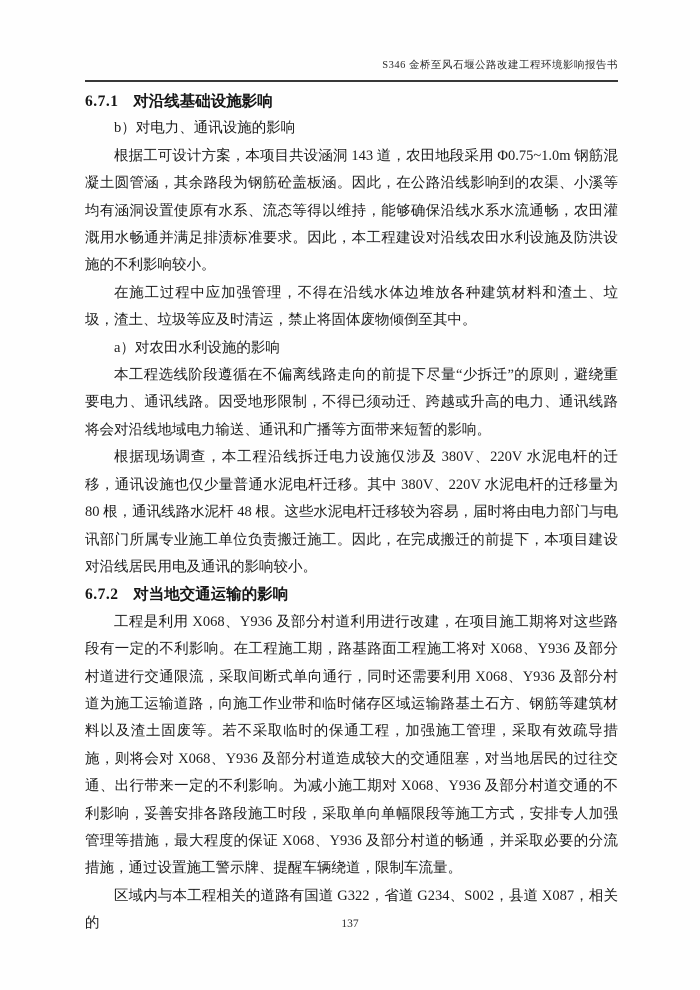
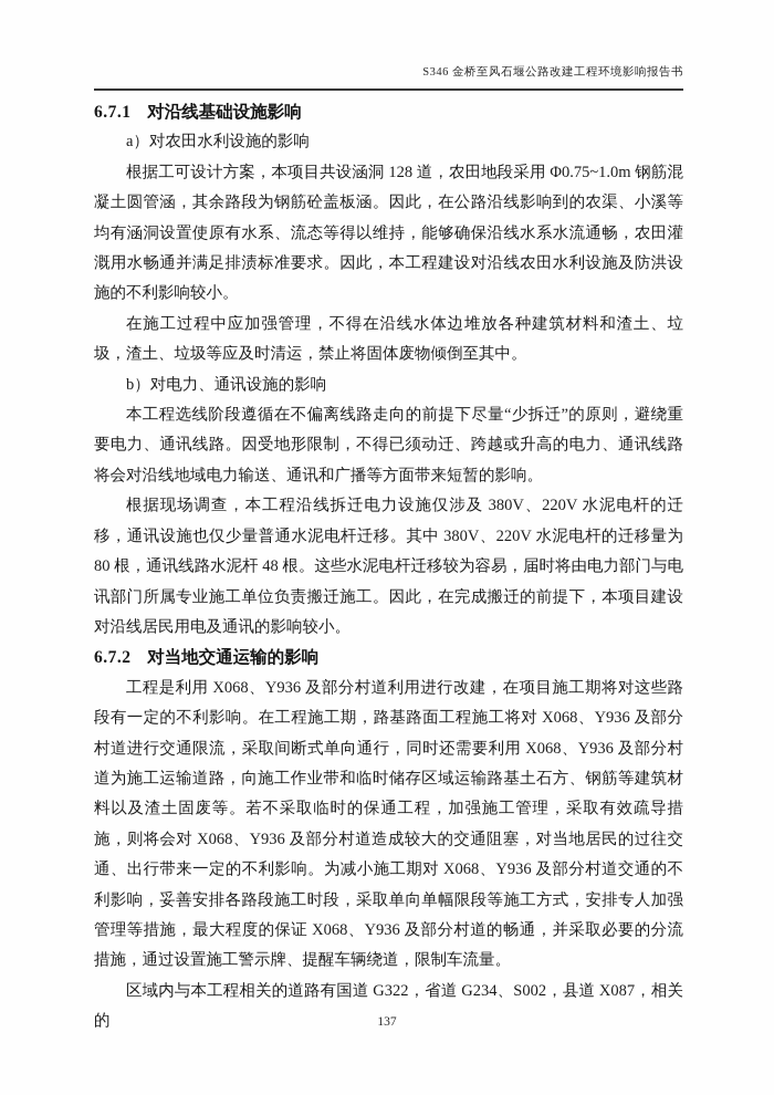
  S346 金桥至风石堰公路改建工程环境影响报告书
  6.7.1 对沿线基础设施影响
- b）对电力、通讯设施的影响
+ a）对农田水利设施的影响
- 根据工可设计方案，本项目共设涵洞 143 道，农田地段采用 Φ0.75~1.0m 钢筋混凝土圆管涵，其余路段为钢筋砼盖板涵。因此，在公路沿线影响到的农渠、小溪等均有涵洞设置使原有水系、流态等得以维持，能够确保沿线水系水流通畅，农田灌溉用水畅通并满足排渍标准要求。因此，本工程建设对沿线农田水利设施及防洪设施的不利影响较小。
+ 根据工可设计方案，本项目共设涵洞 128 道，农田地段采用 Φ0.75~1.0m 钢筋混凝土圆管涵，其余路段为钢筋砼盖板涵。因此，在公路沿线影响到的农渠、小溪等均有涵洞设置使原有水系、流态等得以维持，能够确保沿线水系水流通畅，农田灌溉用水畅通并满足排渍标准要求。因此，本工程建设对沿线农田水利设施及防洪设施的不利影响较小。
  在施工过程中应加强管理，不得在沿线水体边堆放各种建筑材料和渣土、垃圾，渣土、垃圾等应及时清运，禁止将固体废物倾倒至其中。
- a）对农田水利设施的影响
+ b）对电力、通讯设施的影响
  本工程选线阶段遵循在不偏离线路走向的前提下尽量“少拆迁”的原则，避绕重要电力、通讯线路。因受地形限制，不得已须动迁、跨越或升高的电力、通讯线路将会对沿线地域电力输送、通讯和广播等方面带来短暂的影响。
  根据现场调查，本工程沿线拆迁电力设施仅涉及 380V、220V 水泥电杆的迁移，通讯设施也仅少量普通水泥电杆迁移。其中 380V、220V 水泥电杆的迁移量为 80 根，通讯线路水泥杆 48 根。这些水泥电杆迁移较为容易，届时将由电力部门与电讯部门所属专业施工单位负责搬迁施工。因此，在完成搬迁的前提下，本项目建设对沿线居民用电及通讯的影响较小。
  6.7.2 对当地交通运输的影响
  工程是利用 X068、Y936 及部分村道利用进行改建，在项目施工期将对这些路段有一定的不利影响。在工程施工期，路基路面工程施工将对 X068、Y936 及部分村道进行交通限流，采取间断式单向通行，同时还需要利用 X068、Y936 及部分村道为施工运输道路，向施工作业带和临时储存区域运输路基土石方、钢筋等建筑材料以及渣土固废等。若不采取临时的保通工程，加强施工管理，采取有效疏导措施，则将会对 X068、Y936 及部分村道造成较大的交通阻塞，对当地居民的过往交通、出行带来一定的不利影响。为减小施工期对 X068、Y936 及部分村道交通的不利影响，妥善安排各路段施工时段，采取单向单幅限段等施工方式，安排专人加强管理等措施，最大程度的保证 X068、Y936 及部分村道的畅通，并采取必要的分流措施，通过设置施工警示牌、提醒车辆绕道，限制车流量。
  区域内与本工程相关的道路有国道 G322，省道 G234、S002，县道 X087，相关的
  137
